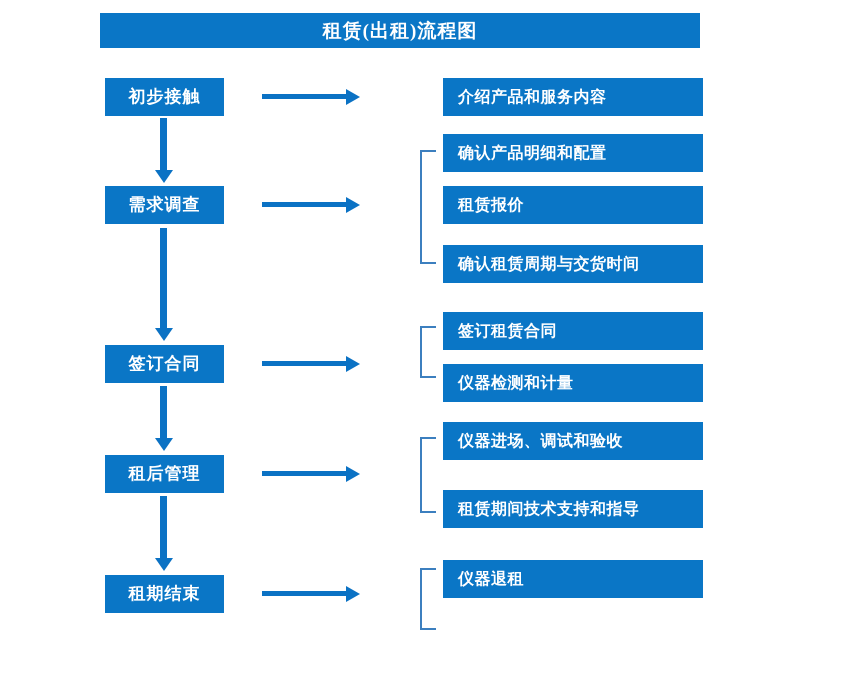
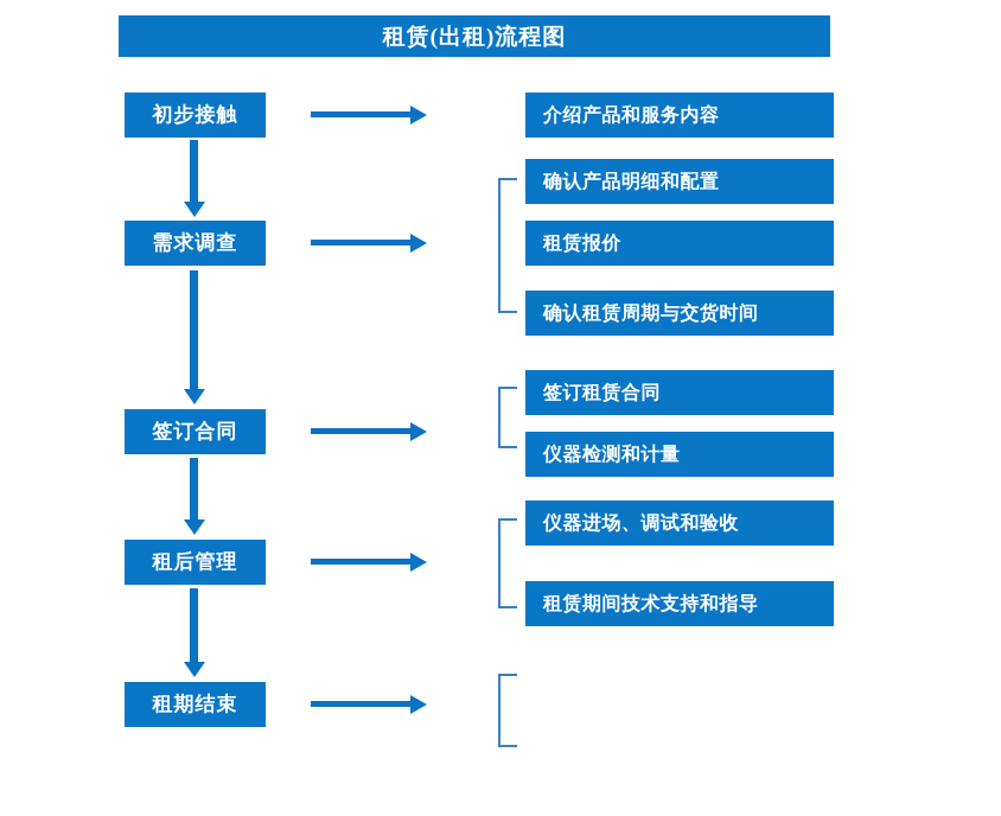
  租赁(出租)流程图
  初步接触
  需求调查
  签订合同
  租后管理
  租期结束
  介绍产品和服务内容
  确认产品明细和配置
  租赁报价
  确认租赁周期与交货时间
  签订租赁合同
  仪器检测和计量
  仪器进场、调试和验收
  租赁期间技术支持和指导
- 仪器退租
